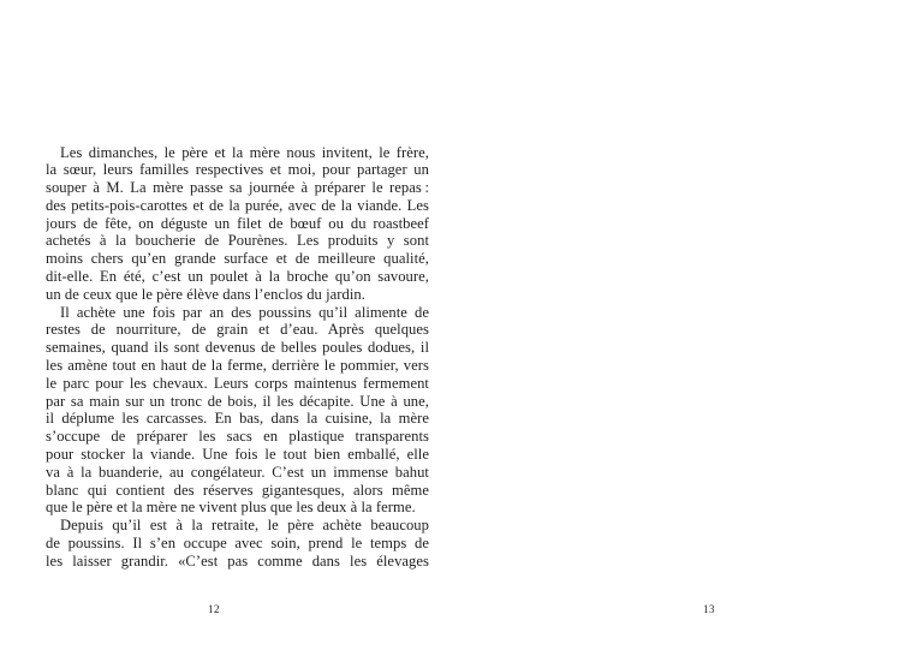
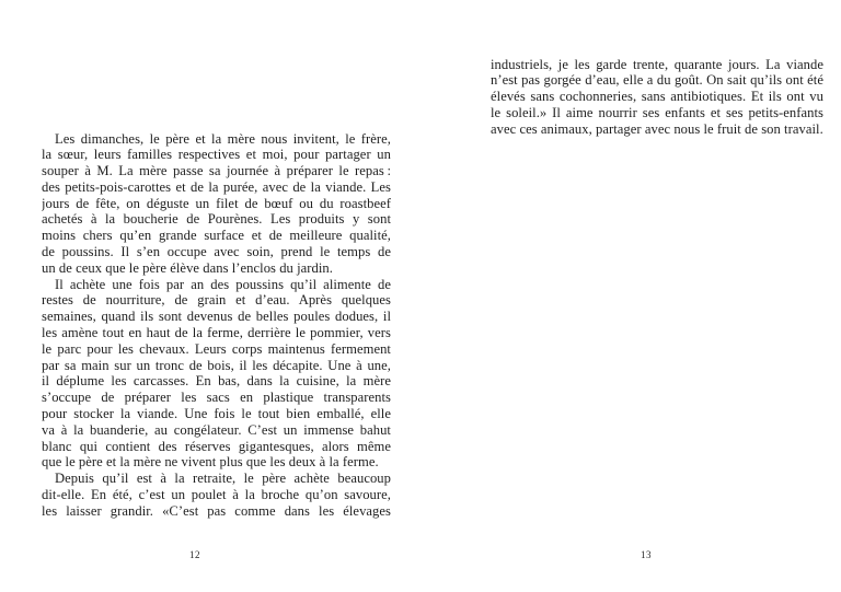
  Les dimanches, le père et la mère nous invitent, le frère,
  la sœur, leurs familles respectives et moi, pour partager un
  souper à M. La mère passe sa journée à préparer le repas :
  des petits-pois-carottes et de la purée, avec de la viande. Les
  jours de fête, on déguste un filet de bœuf ou du roastbeef
  achetés à la boucherie de Pourènes. Les produits y sont
  moins chers qu’en grande surface et de meilleure qualité,
- dit-elle. En été, c’est un poulet à la broche qu’on savoure,
+ de poussins. Il s’en occupe avec soin, prend le temps de
  un de ceux que le père élève dans l’enclos du jardin.
  Il achète une fois par an des poussins qu’il alimente de
  restes de nourriture, de grain et d’eau. Après quelques
  semaines, quand ils sont devenus de belles poules dodues, il
  les amène tout en haut de la ferme, derrière le pommier, vers
  le parc pour les chevaux. Leurs corps maintenus fermement
  par sa main sur un tronc de bois, il les décapite. Une à une,
  il déplume les carcasses. En bas, dans la cuisine, la mère
  s’occupe de préparer les sacs en plastique transparents
  pour stocker la viande. Une fois le tout bien emballé, elle
  va à la buanderie, au congélateur. C’est un immense bahut
  blanc qui contient des réserves gigantesques, alors même
  que le père et la mère ne vivent plus que les deux à la ferme.
  Depuis qu’il est à la retraite, le père achète beaucoup
- de poussins. Il s’en occupe avec soin, prend le temps de
+ dit-elle. En été, c’est un poulet à la broche qu’on savoure,
  les laisser grandir. «C’est pas comme dans les élevages
+ industriels, je les garde trente, quarante jours. La viande
+ n’est pas gorgée d’eau, elle a du goût. On sait qu’ils ont été
+ élevés sans cochonneries, sans antibiotiques. Et ils ont vu
+ le soleil.» Il aime nourrir ses enfants et ses petits-enfants
+ avec ces animaux, partager avec nous le fruit de son travail.
  12
  13
